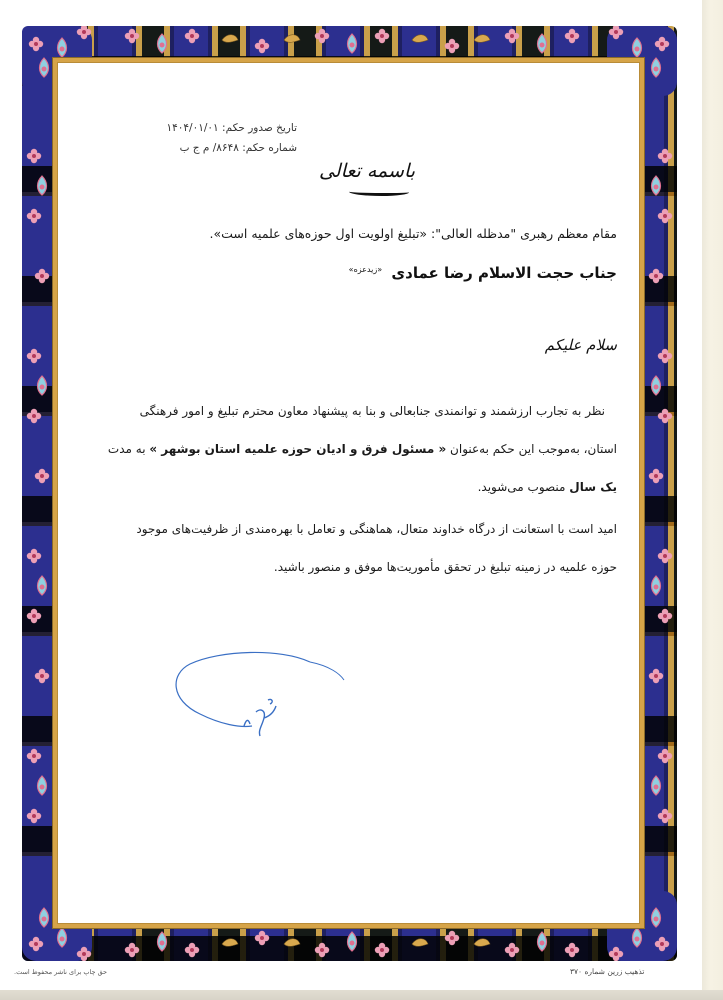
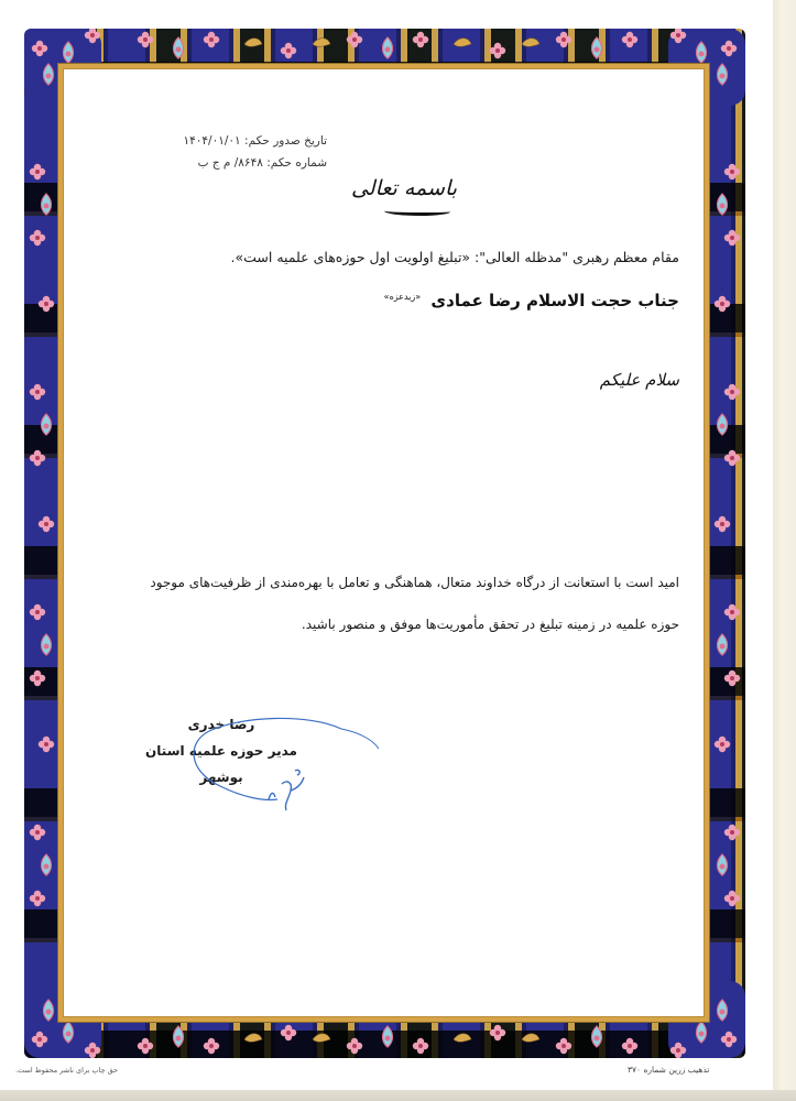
  تاریخ صدور حکم: ۱۴۰۴/۰۱/۰۱
  شماره حکم: ۸۶۴۸/ م ج ب
  باسمه تعالی
  مقام معظم رهبری "مدظله العالی": «تبلیغ اولویت اول حوزه‌های علمیه است».
  جناب حجت الاسلام رضا عمادی «زیدعزه»
  سلام علیکم
- نظر به تجارب ارزشمند و توانمندی جنابعالی و بنا به پیشنهاد معاون محترم تبلیغ و امور فرهنگی استان، به‌موجب این حکم به‌عنوان « مسئول فرق و ادیان حوزه علمیه استان بوشهر » به مدت یک سال منصوب می‌شوید.
  امید است با استعانت از درگاه خداوند متعال، هماهنگی و تعامل با بهره‌مندی از ظرفیت‌های موجود حوزه علمیه در زمینه تبلیغ در تحقق مأموریت‌ها موفق و منصور باشید.
+ رضا خدری
+ مدیر حوزه علمیه استان بوشهر
  حق چاپ برای ناشر محفوظ است.
  تذهیب زرین شماره ۳۷۰
